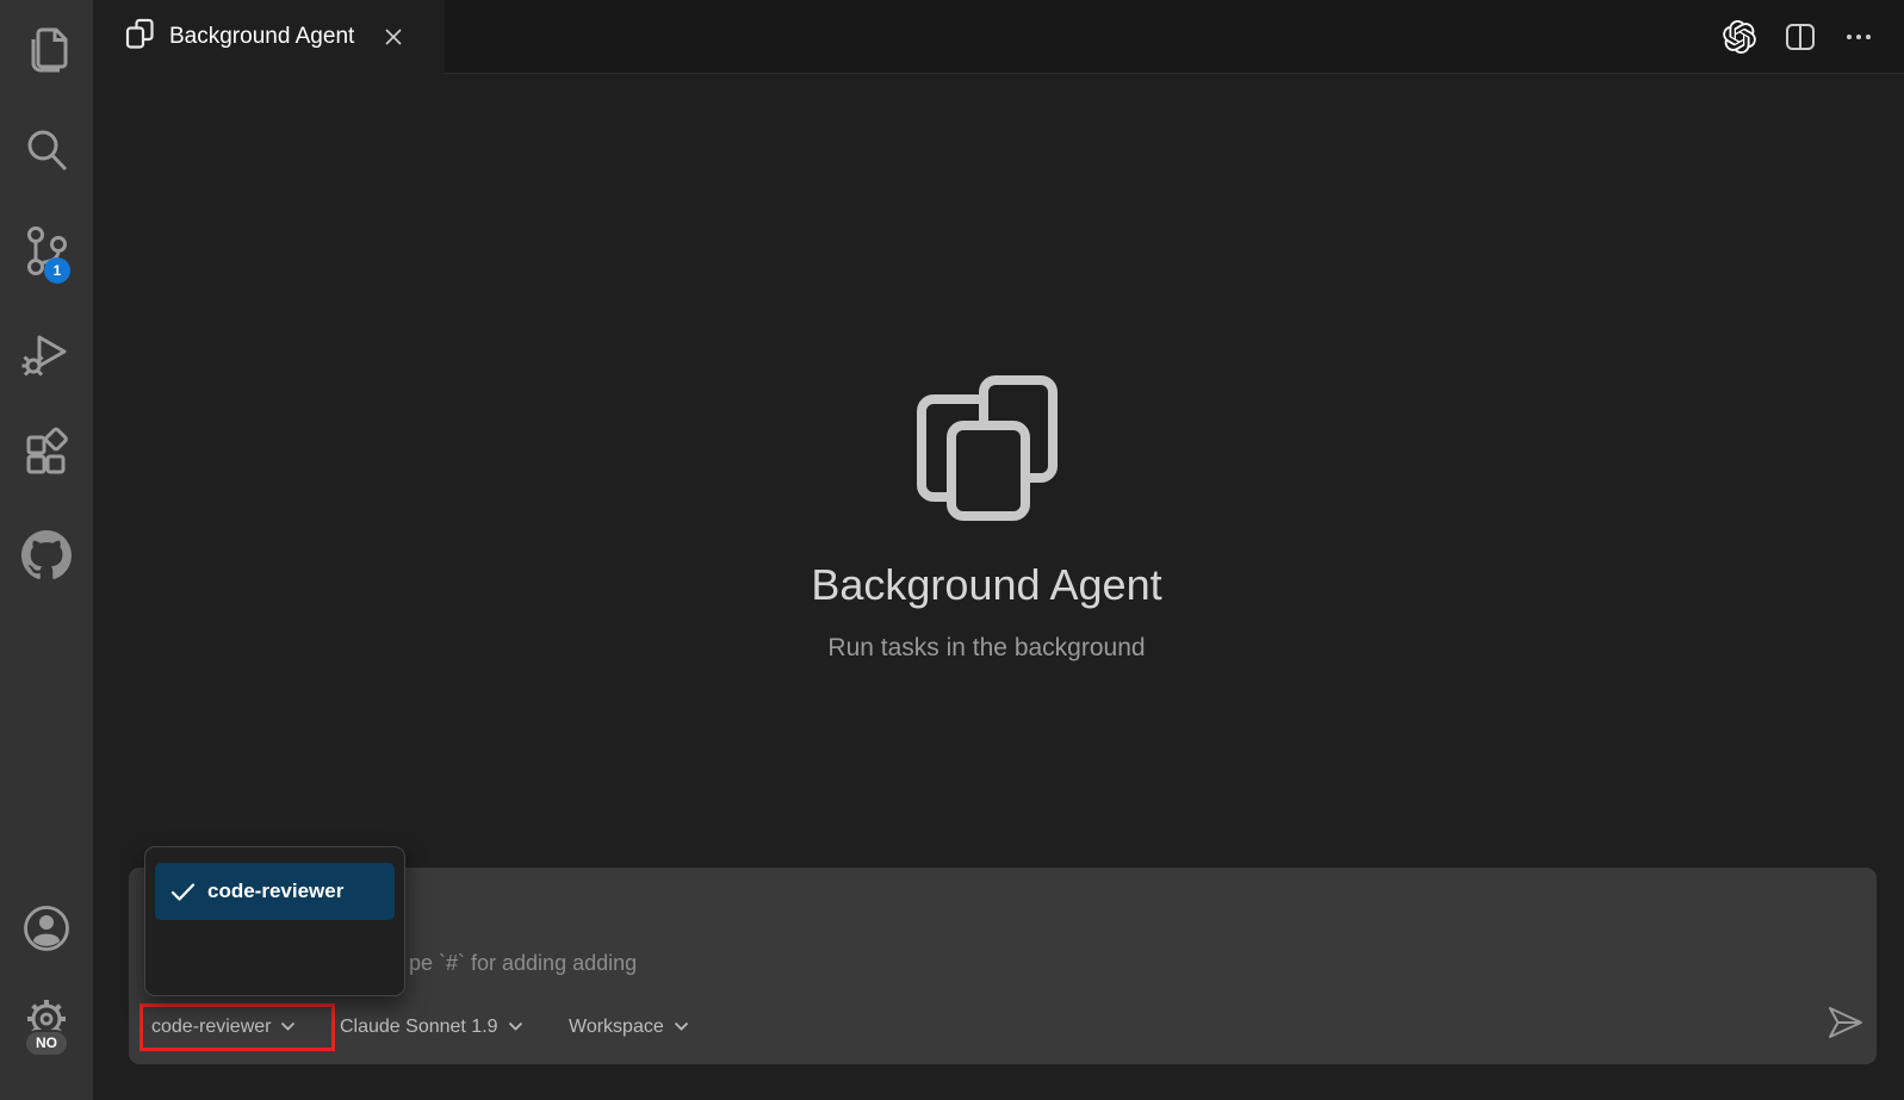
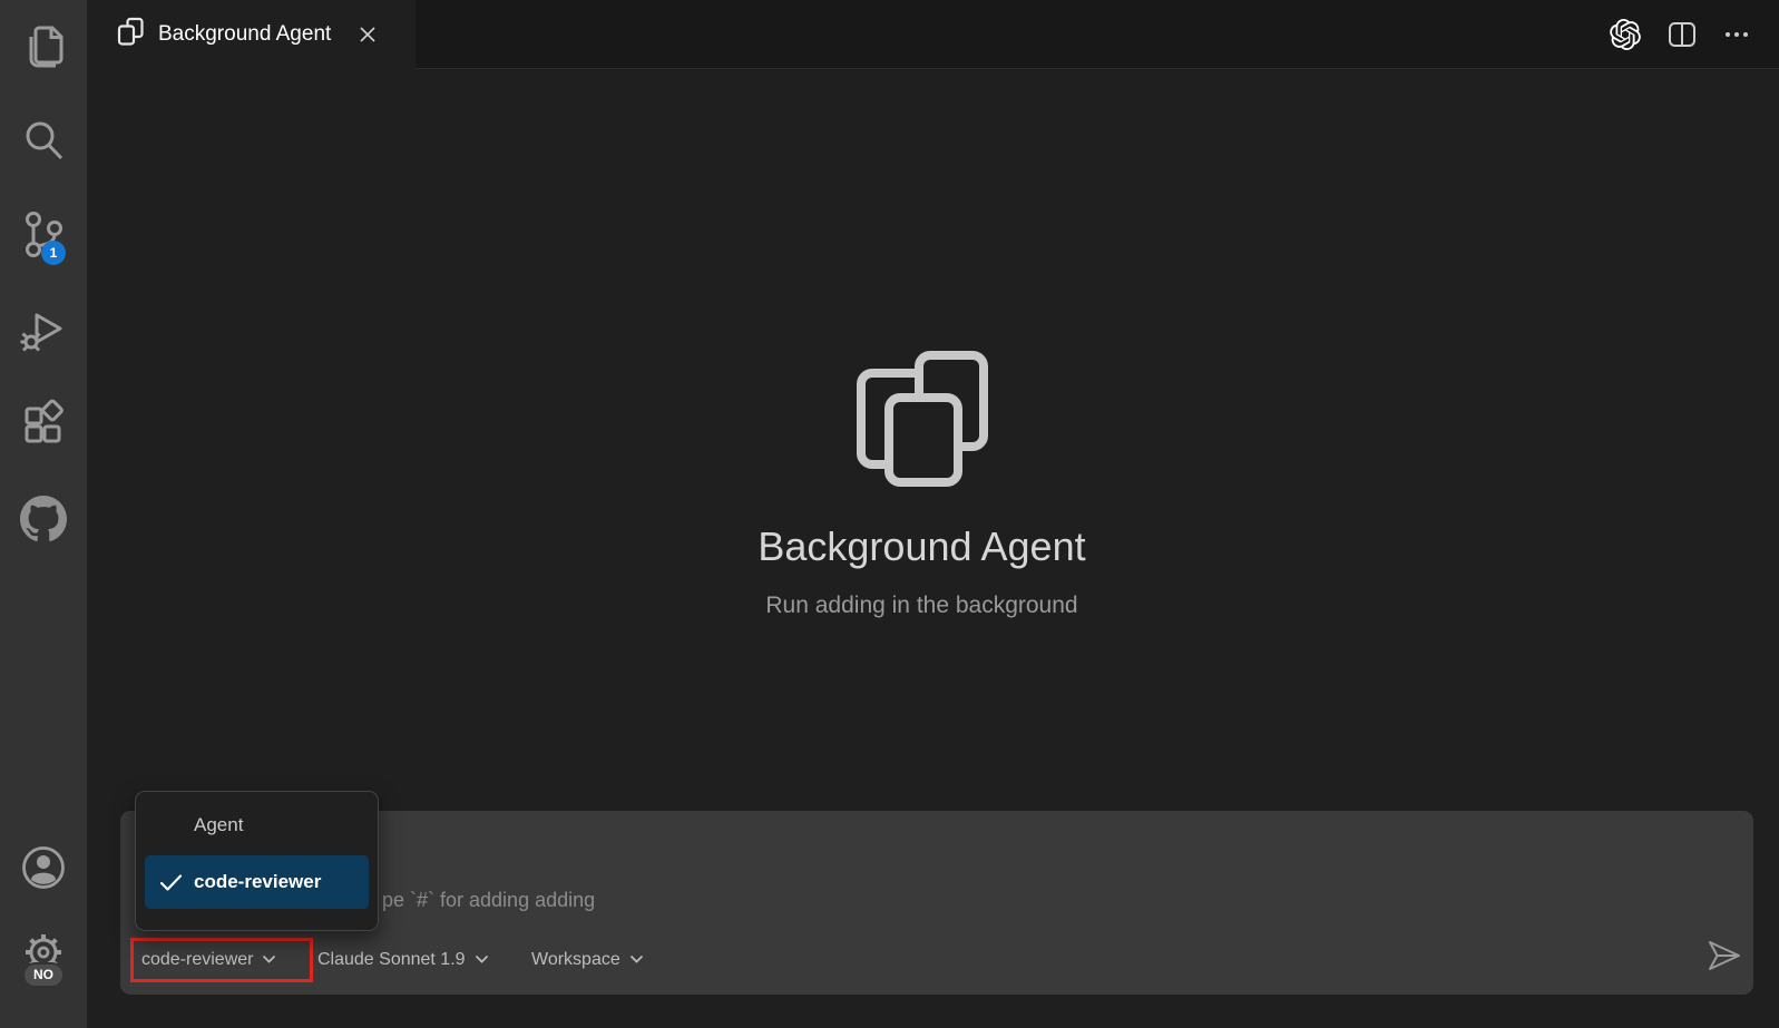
  1
  NO
  Background Agent
  Background Agent
- Run tasks in the background
+ Run adding in the background
  pe `#` for adding adding
  code-reviewer
  Claude Sonnet 1.9
  Workspace
+ Agent
  code-reviewer
